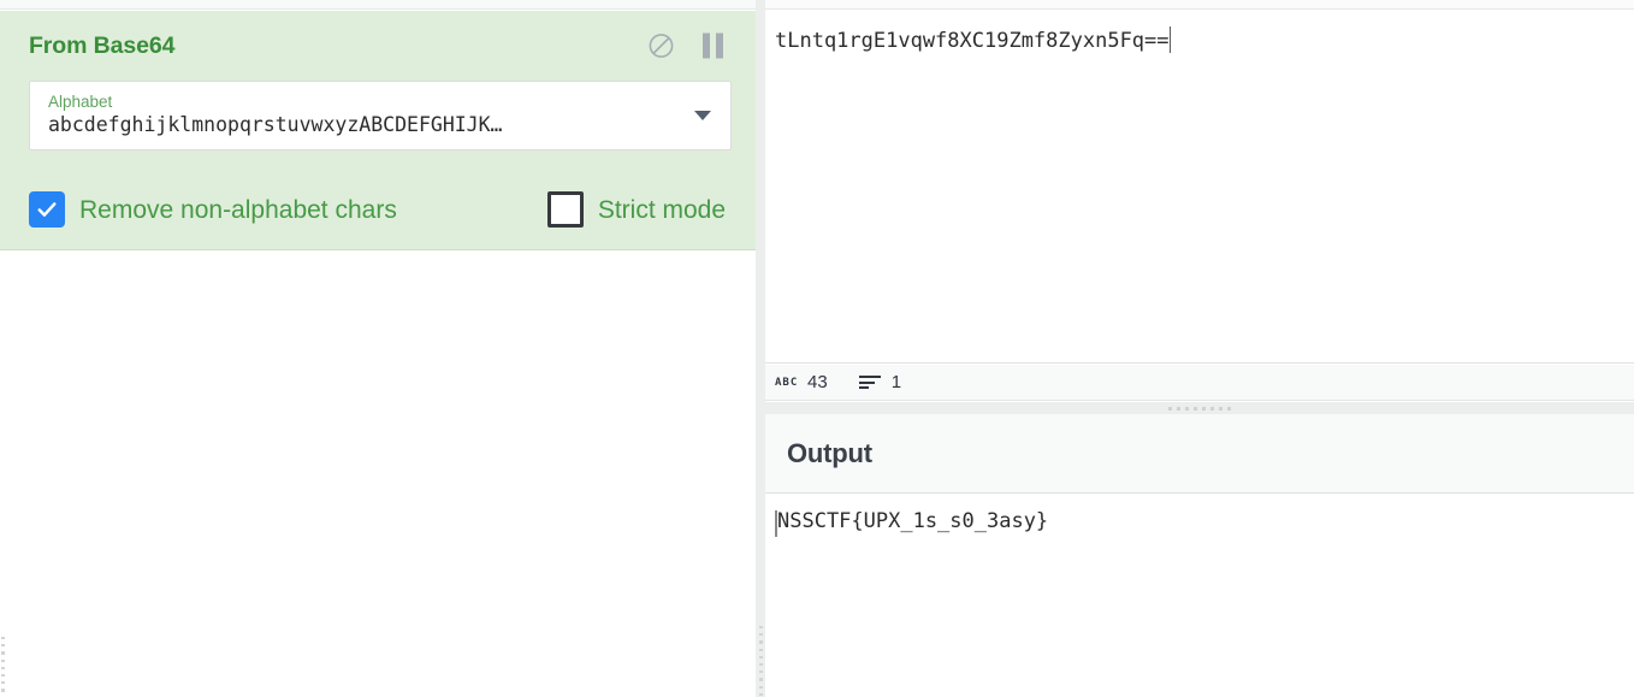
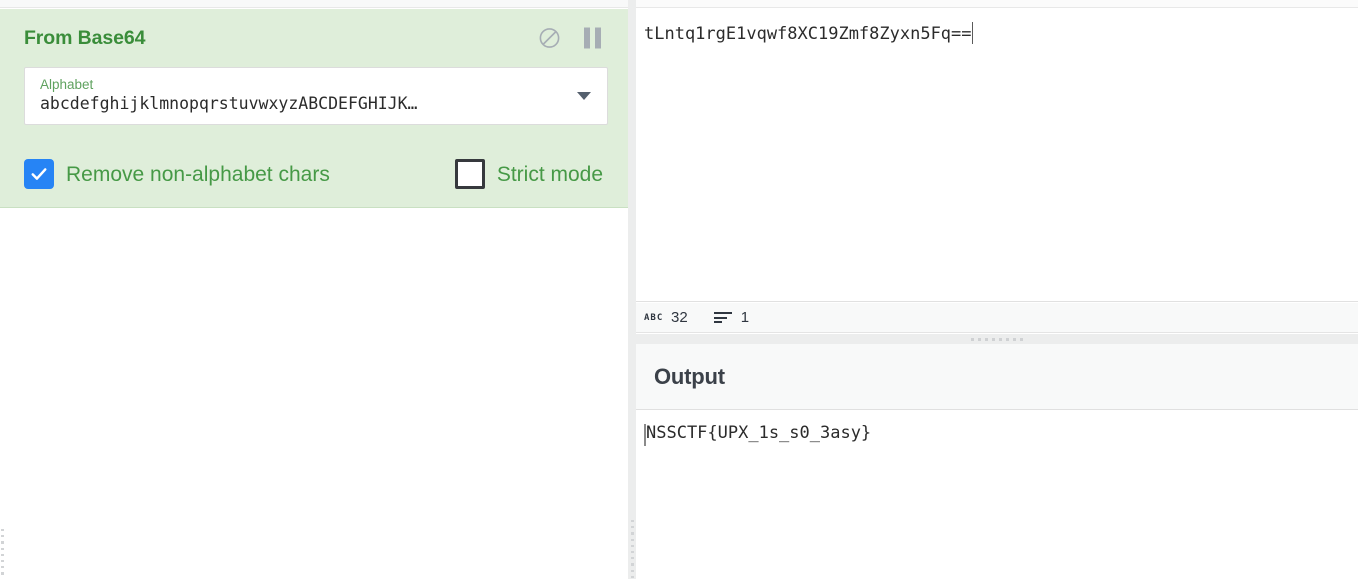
  From Base64
  Alphabet
  abcdefghijklmnopqrstuvwxyzABCDEFGHIJK…
  Remove non-alphabet chars
  Strict mode
  tLntq1rgE1vqwf8XC19Zmf8Zyxn5Fq==
  A
  B
  C
- 43
+ 32
  1
  Output
  NSSCTF{UPX_1s_s0_3asy}
